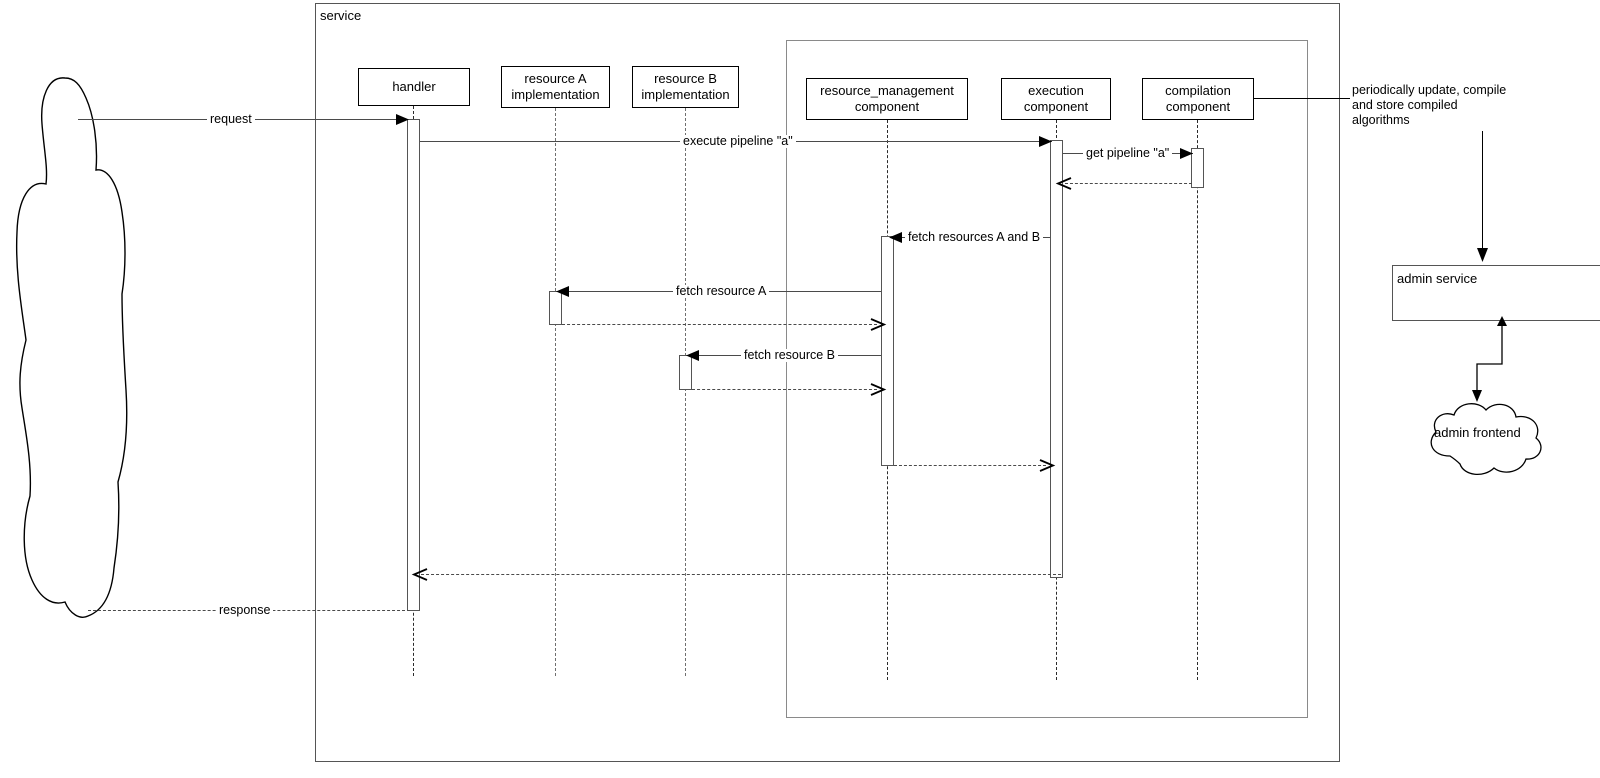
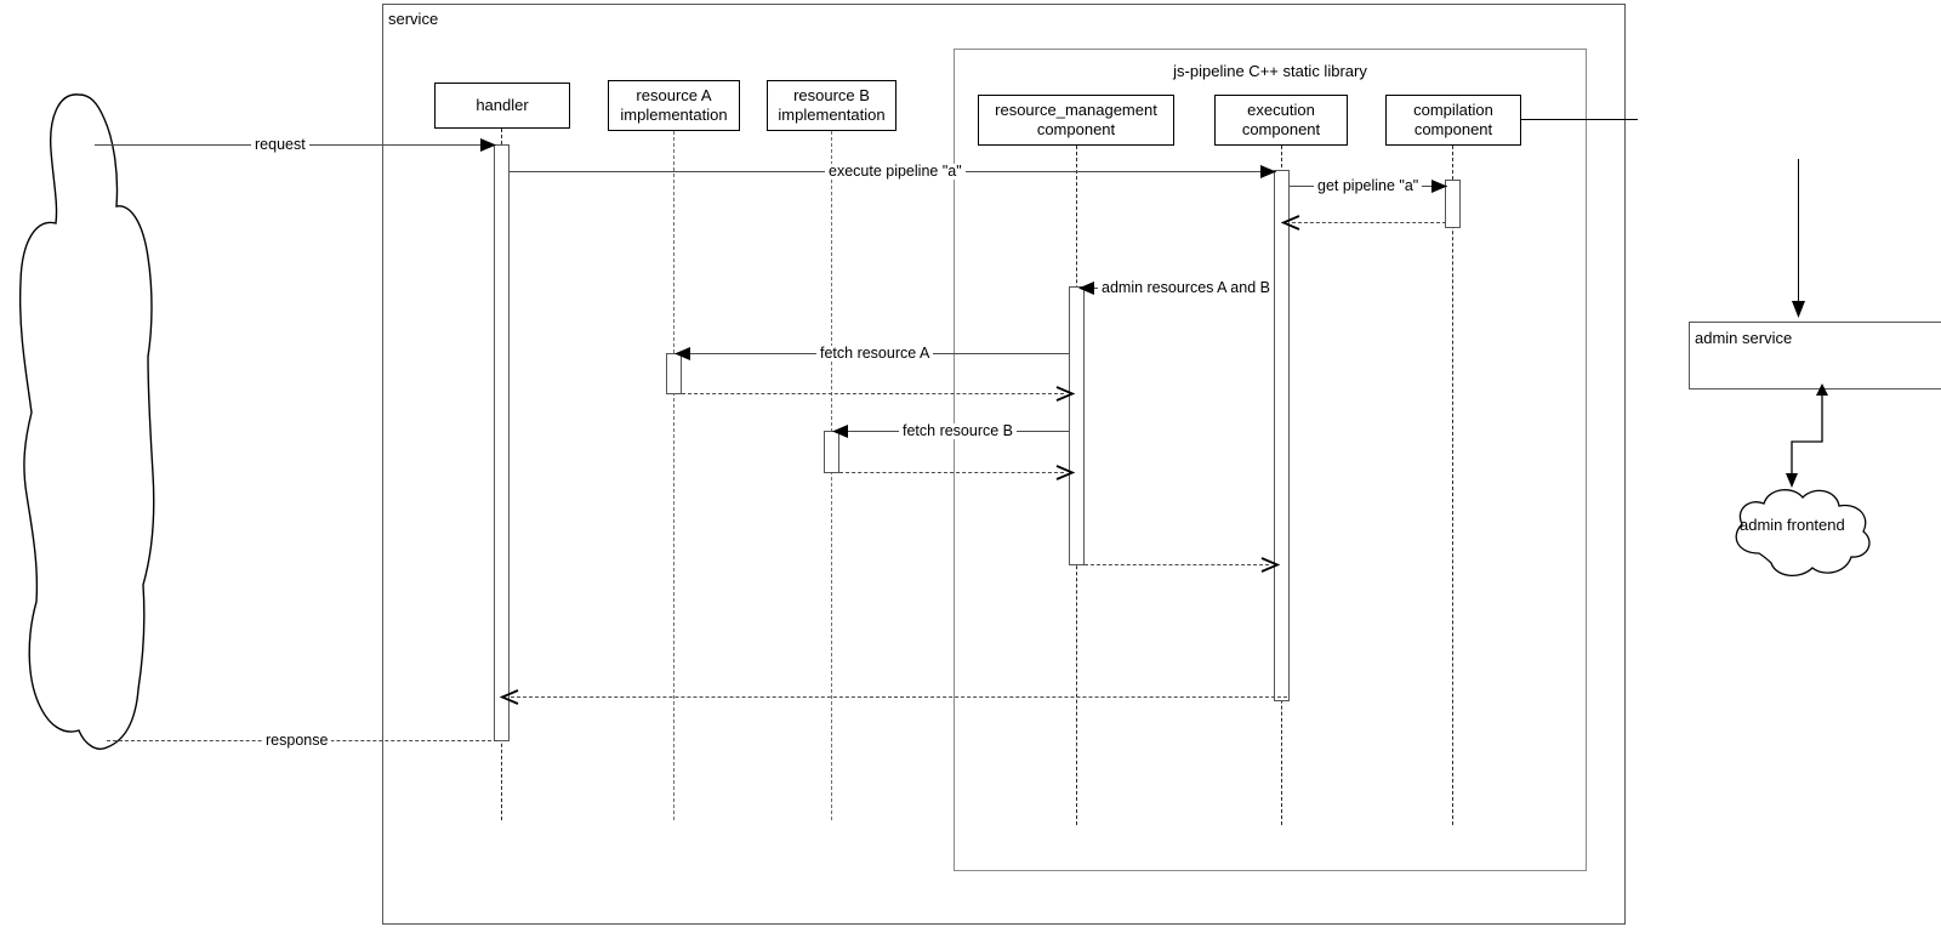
  service
+ js-pipeline C++ static library
  handler
  resource A
  implementation
  resource B
  implementation
  resource_management
  component
  execution
  component
  compilation
  component
  request
  execute pipeline "a"
  get pipeline "a"
- fetch resources A and B
+ admin resources A and B
  fetch resource A
  fetch resource B
  response
- periodically update, compile
- and store compiled
- algorithms
  admin service
  admin frontend
